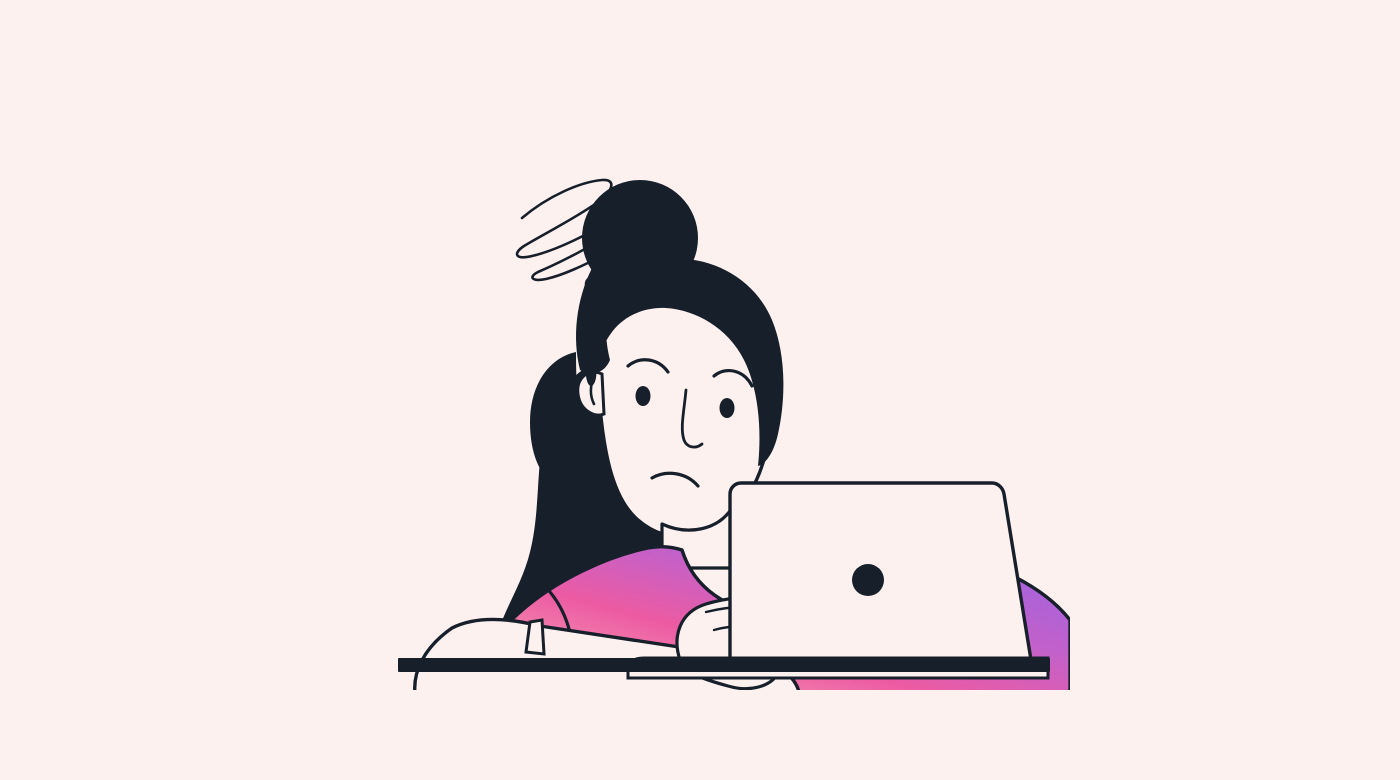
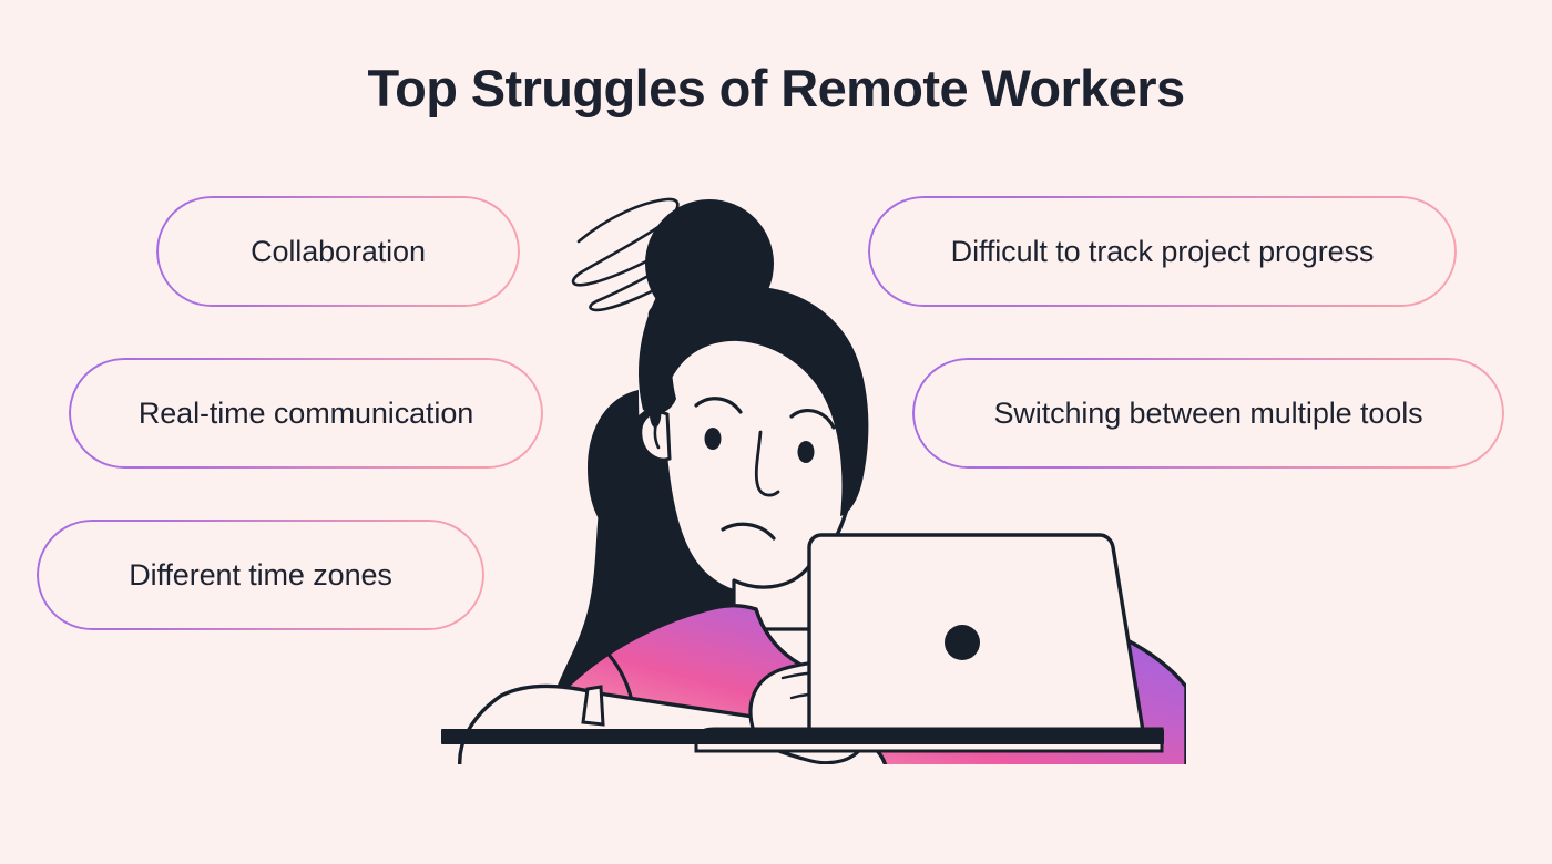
+ Top Struggles of Remote Workers
+ Collaboration
+ Real-time communication
+ Different time zones
+ Difficult to track project progress
+ Switching between multiple tools
